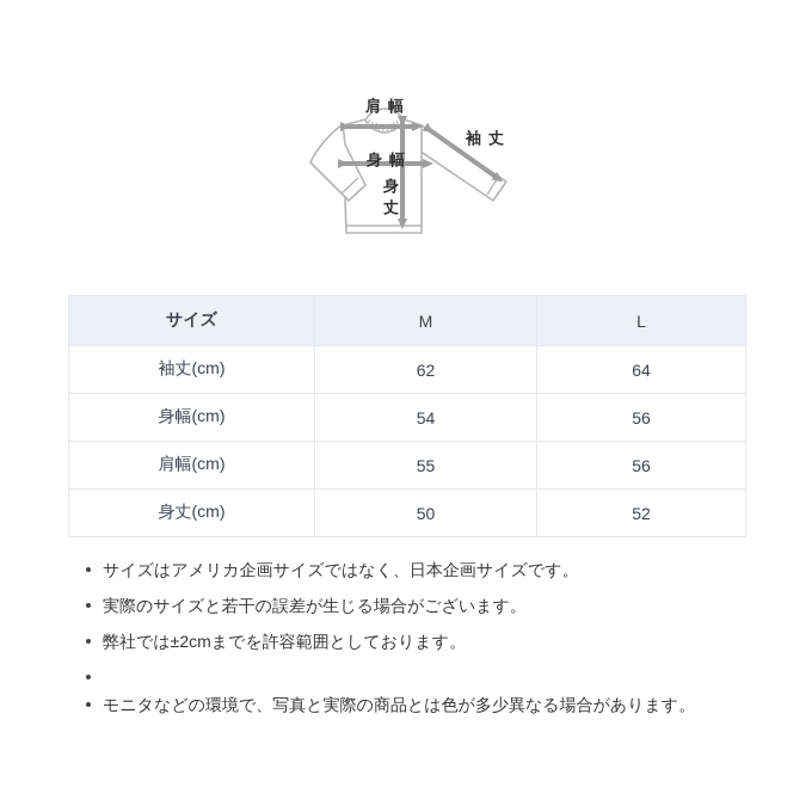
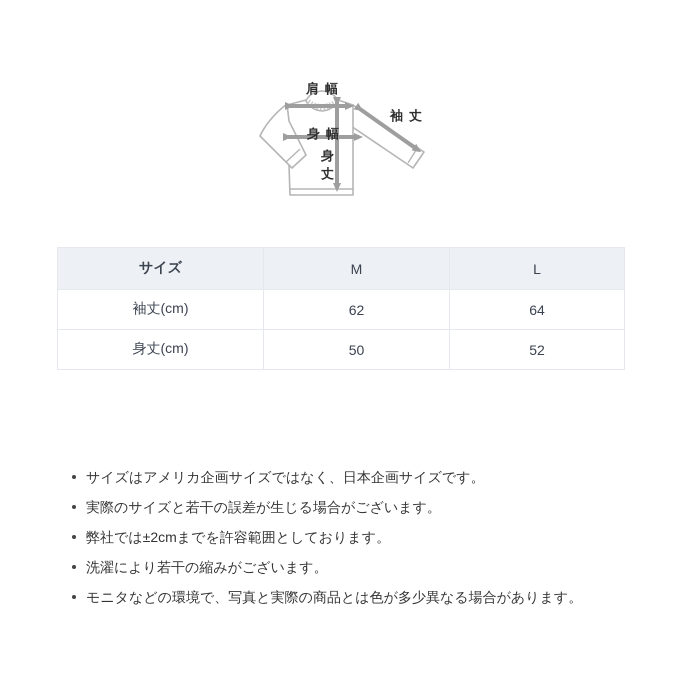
  肩幅
  袖丈
  身幅
  身
  丈
  サイズ	M	L
  袖丈(cm)	62	64
- 身幅(cm)	54	56
- 肩幅(cm)	55	56
  身丈(cm)	50	52
  サイズはアメリカ企画サイズではなく、日本企画サイズです。
  実際のサイズと若干の誤差が生じる場合がございます。
  弊社では±2cmまでを許容範囲としております。
+ 洗濯により若干の縮みがございます。
  モニタなどの環境で、写真と実際の商品とは色が多少異なる場合があります。
